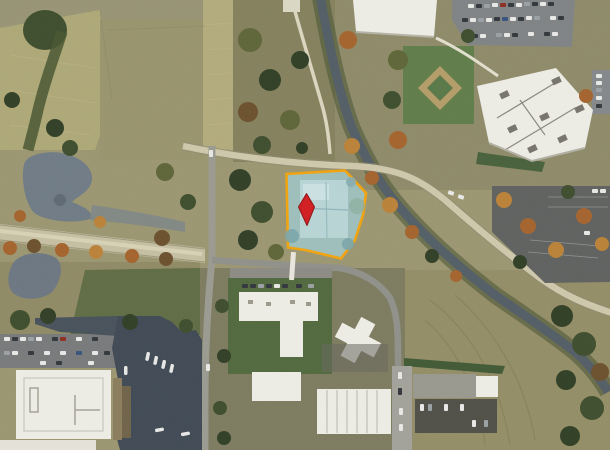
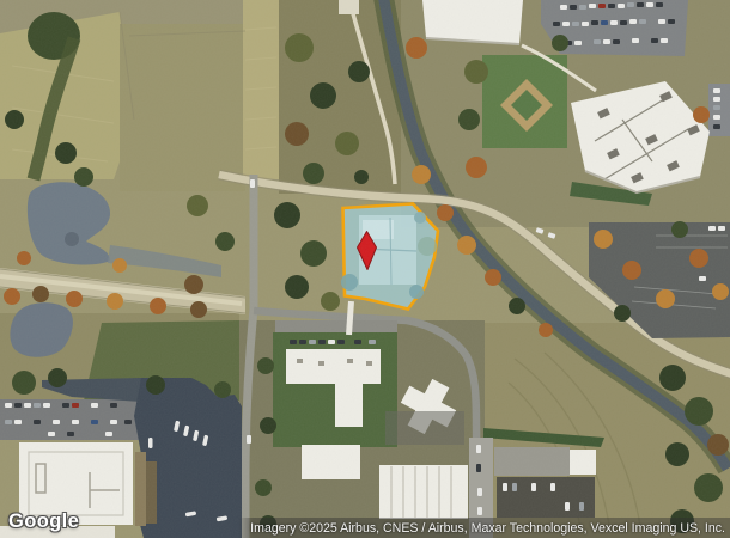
+ Google
+ Imagery ©2025 Airbus, CNES / Airbus, Maxar Technologies, Vexcel Imaging US, Inc.
